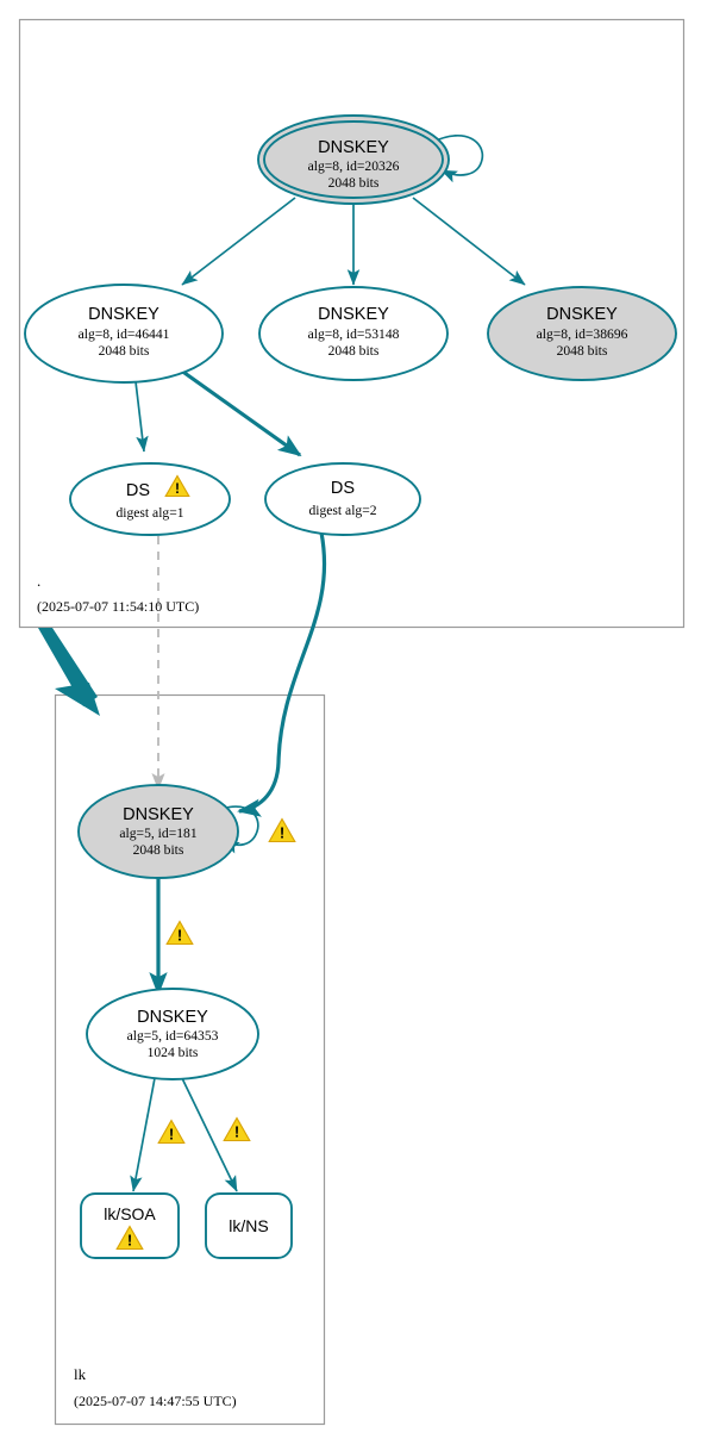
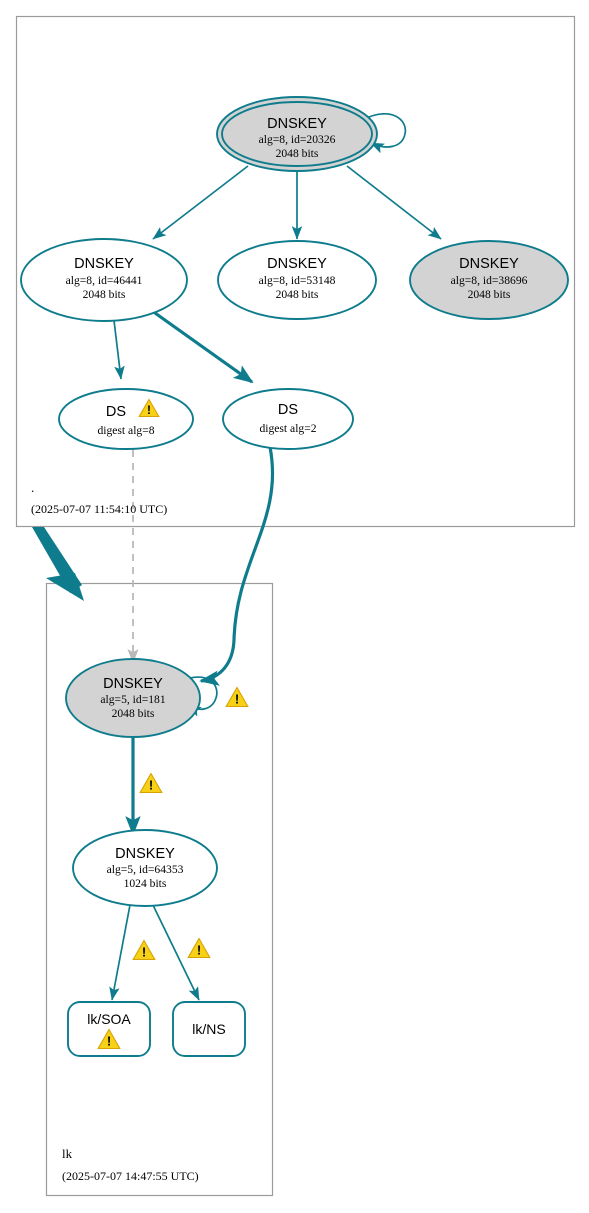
  DNSKEY
  alg=8, id=20326
  2048 bits
  DNSKEY
  alg=8, id=46441
  2048 bits
  DNSKEY
  alg=8, id=53148
  2048 bits
  DNSKEY
  alg=8, id=38696
  2048 bits
  DS
- digest alg=1
+ digest alg=8
  !
  DS
  digest alg=2
  .
  (2025-07-07 11:54:10 UTC)
  DNSKEY
  alg=5, id=181
  2048 bits
  !
  !
  DNSKEY
  alg=5, id=64353
  1024 bits
  !
  !
  lk/SOA
  !
  lk/NS
  lk
  (2025-07-07 14:47:55 UTC)
